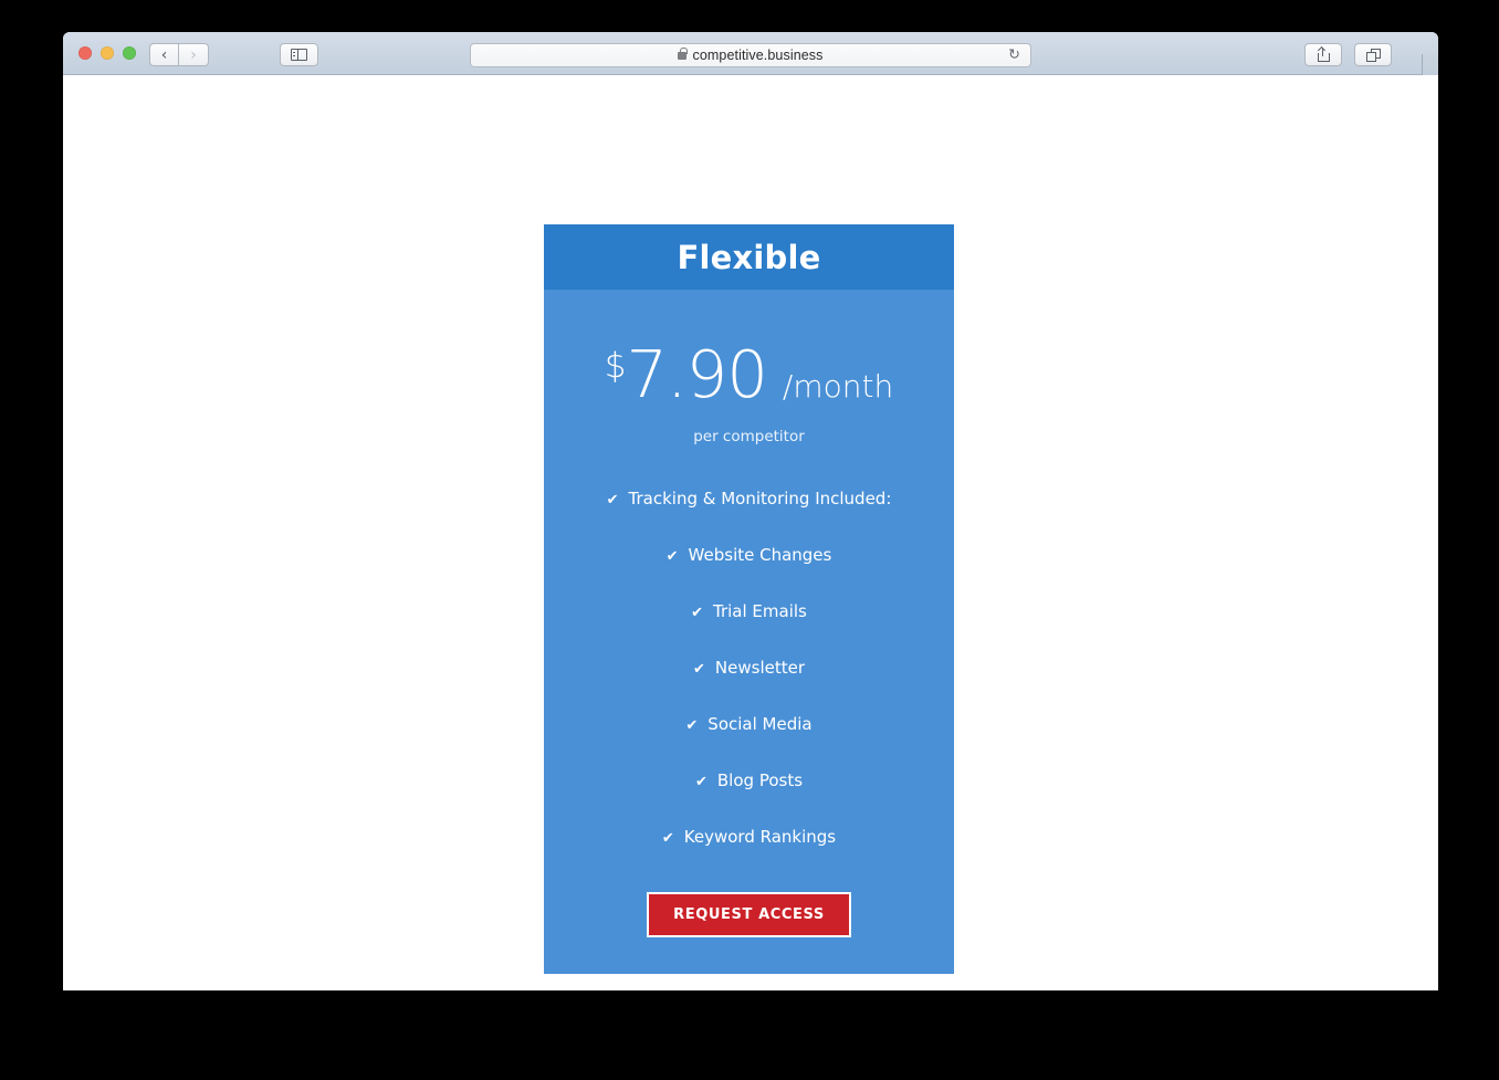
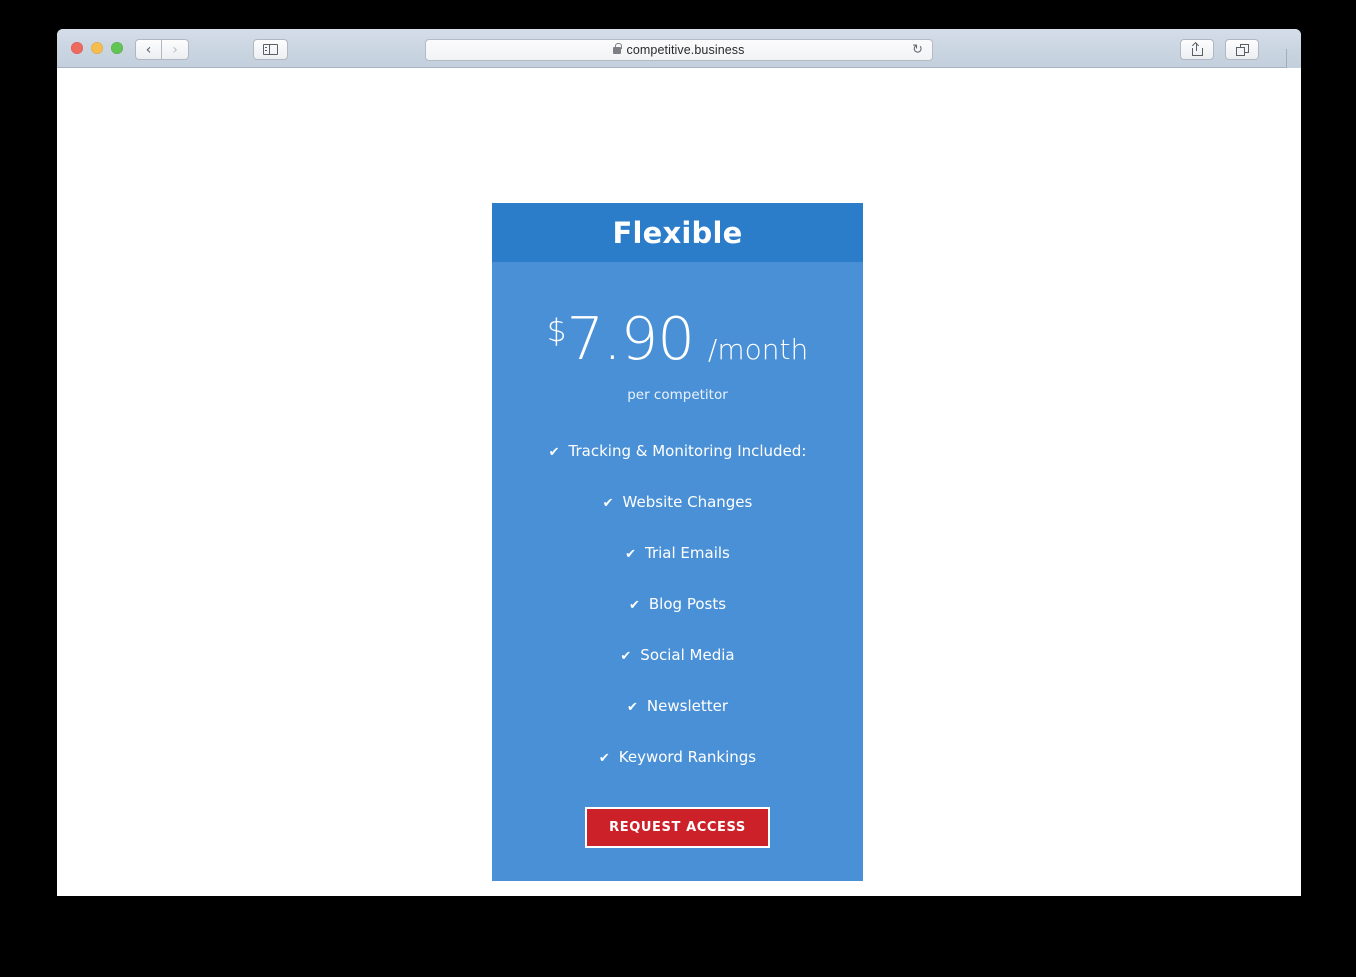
  ‹
  ›
  competitive.business
  ↻
  Flexible
  $
  7.90
  /month
  per competitor
  ✔ Tracking & Monitoring Included:
  ✔ Website Changes
  ✔ Trial Emails
- ✔ Newsletter
+ ✔ Blog Posts
  ✔ Social Media
- ✔ Blog Posts
+ ✔ Newsletter
  ✔ Keyword Rankings
  REQUEST ACCESS
